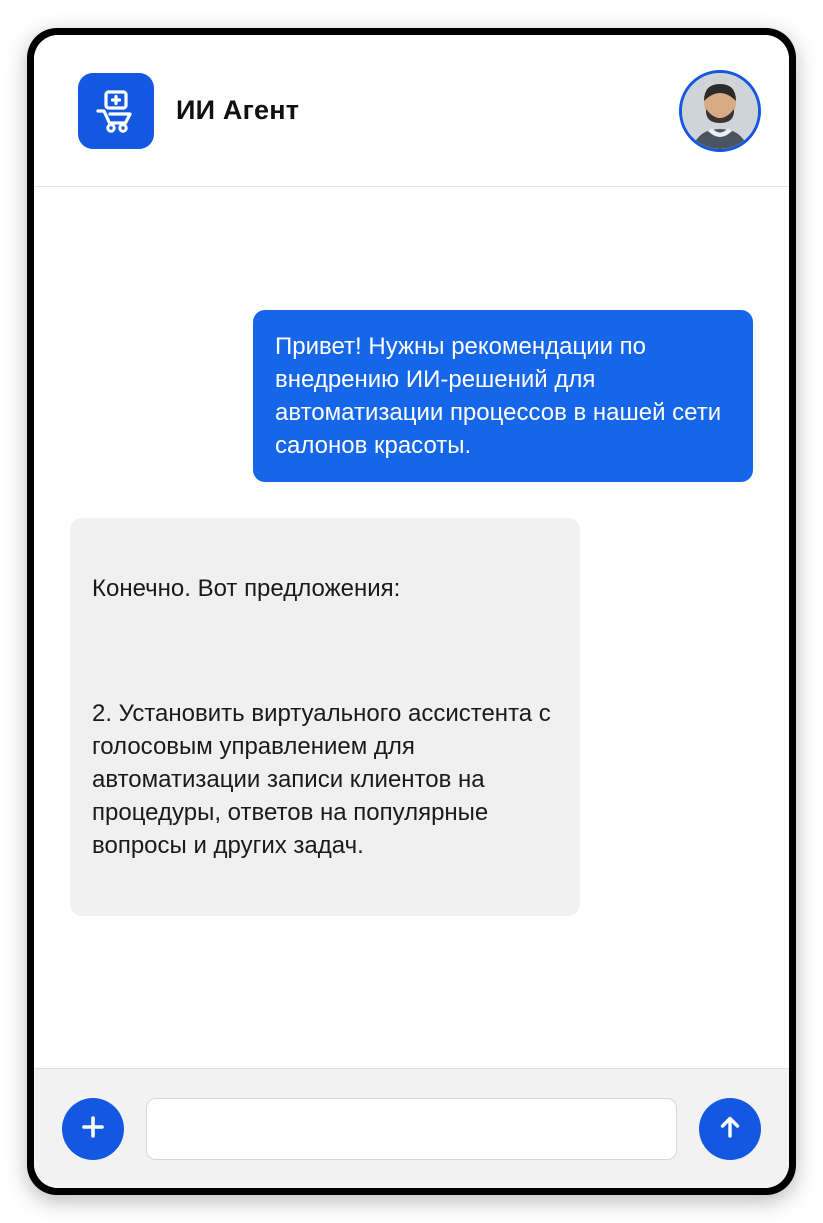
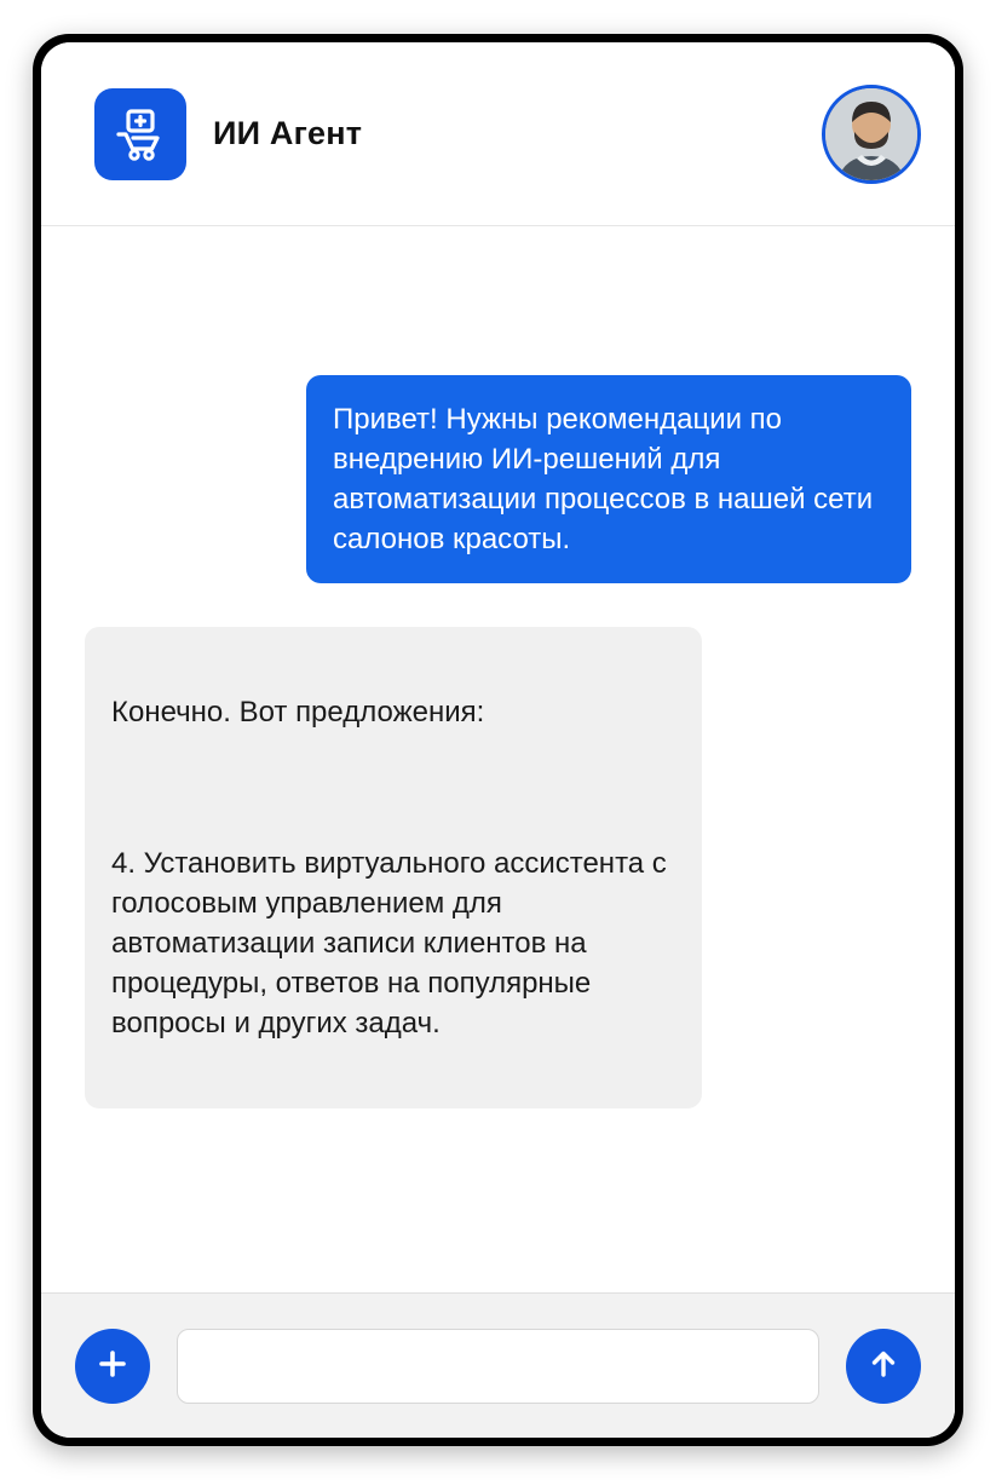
  ИИ Агент
  Привет! Нужны рекомендации по внедрению ИИ-решений для автоматизации процессов в нашей сети салонов красоты.
  Конечно. Вот предложения:
- 2. Установить виртуального ассистента с голосовым управлением для автоматизации записи клиентов на процедуры, ответов на популярные вопросы и других задач.
+ 4. Установить виртуального ассистента с голосовым управлением для автоматизации записи клиентов на процедуры, ответов на популярные вопросы и других задач.
